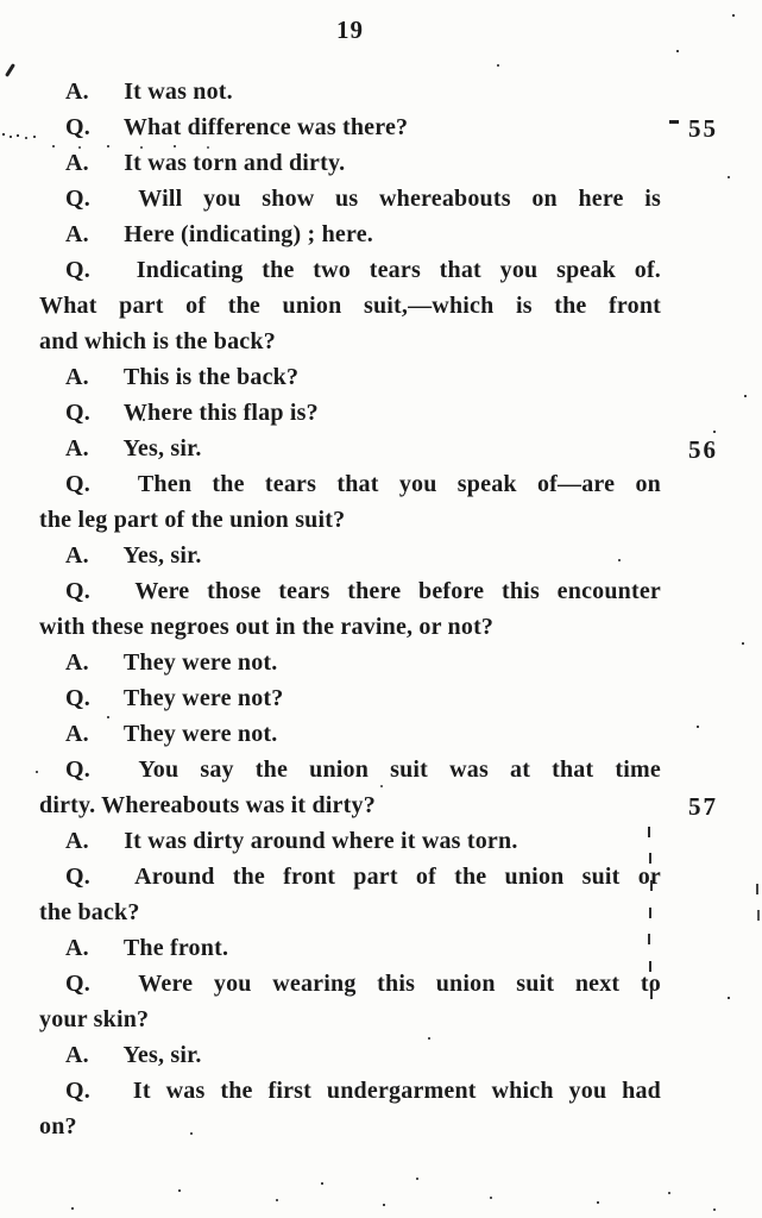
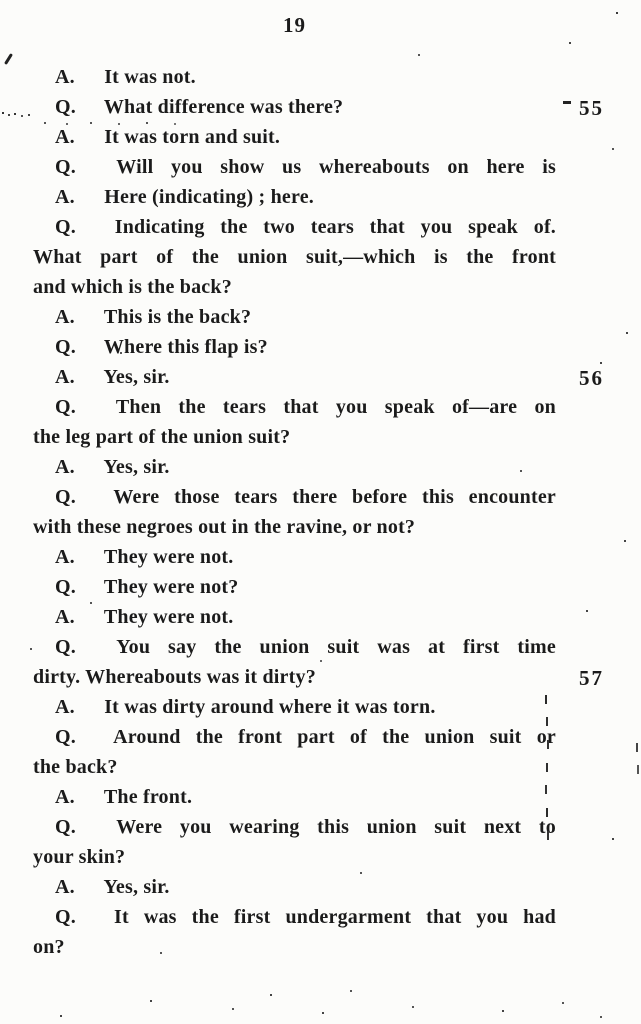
  19
  A. It was not.
  Q. What difference was there?
  55
- A. It was torn and dirty.
+ A. It was torn and suit.
  Q. Will you show us whereabouts on here is
  A. Here (indicating) ; here.
  Q. Indicating the two tears that you speak of.
  What part of the union suit,—which is the front
  and which is the back?
  A. This is the back?
  Q. Where this flap is?
  A. Yes, sir.
  56
  Q. Then the tears that you speak of—are on
  the leg part of the union suit?
  A. Yes, sir.
  Q. Were those tears there before this encounter
  with these negroes out in the ravine, or not?
  A. They were not.
  Q. They were not?
  A. They were not.
- Q. You say the union suit was at that time
+ Q. You say the union suit was at first time
  dirty. Whereabouts was it dirty?
  57
  A. It was dirty around where it was torn.
  Q. Around the front part of the union suit or
  the back?
  A. The front.
  Q. Were you wearing this union suit next to
  your skin?
  A. Yes, sir.
- Q. It was the first undergarment which you had
+ Q. It was the first undergarment that you had
  on?
